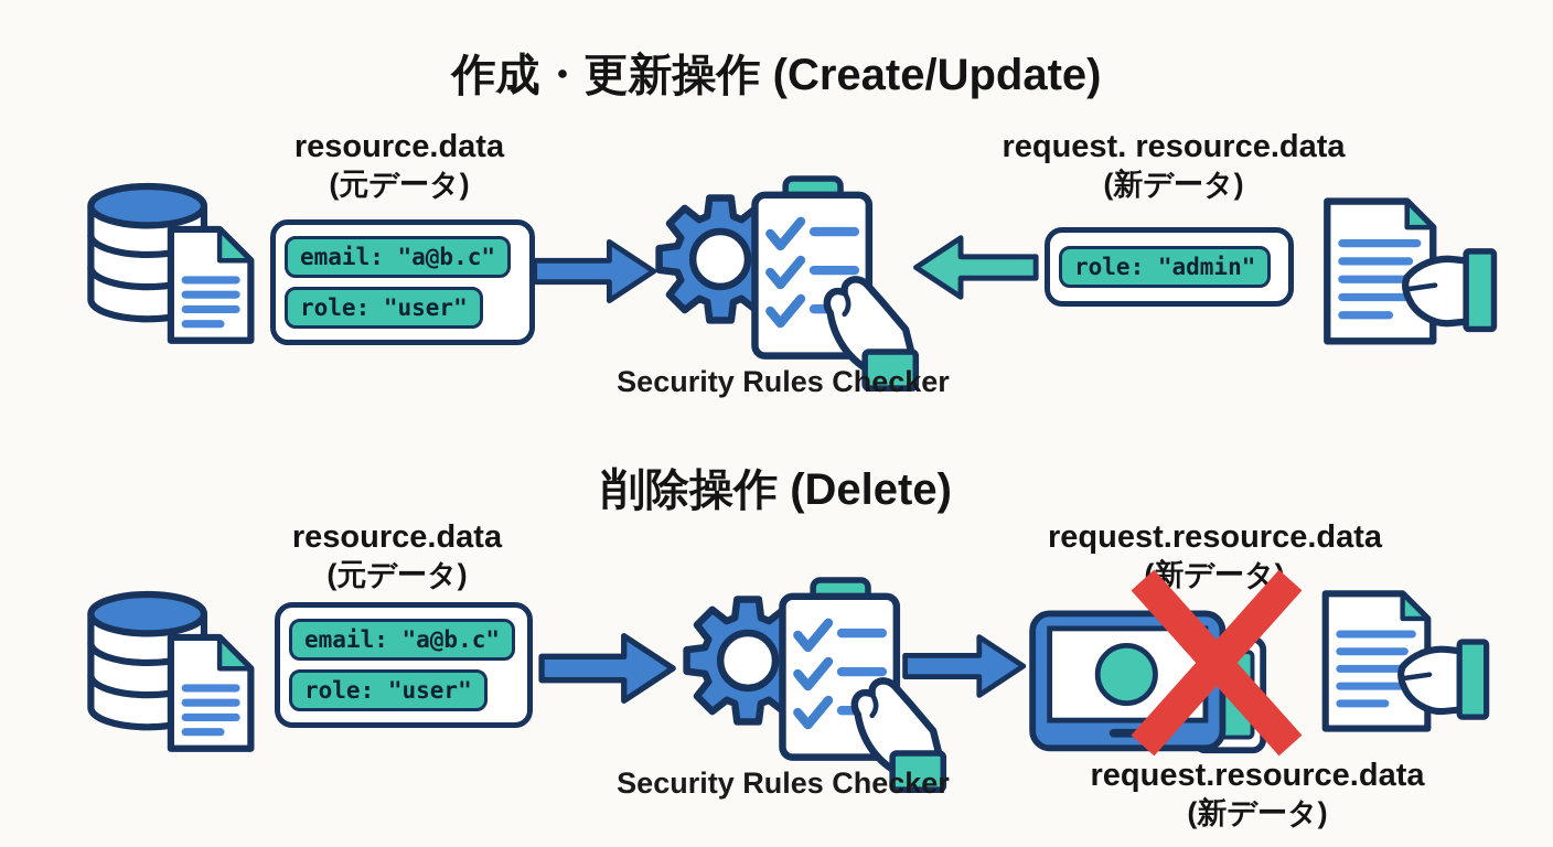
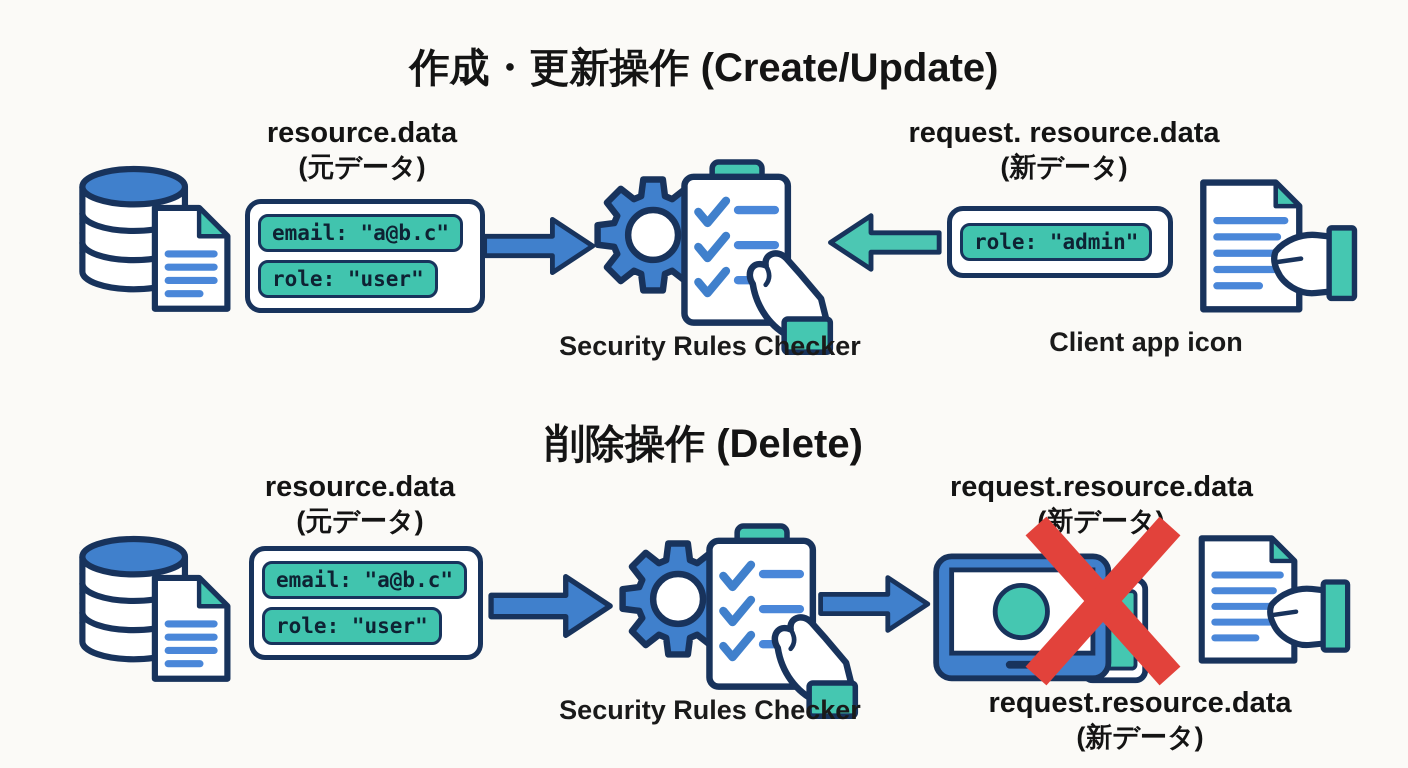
  作成・更新操作 (Create/Update)
  resource.data
  (元データ)
  request. resource.data
  (新データ)
  email: "a@b.c"
  role: "user"
  Security Rules Checker
  role: "admin"
+ Client app icon
  削除操作 (Delete)
  resource.data
  (元データ)
  request.resource.data
  email: "a@b.c"
  role: "user"
  Security Rules Checker
  request.resource.data
  (新データ)
